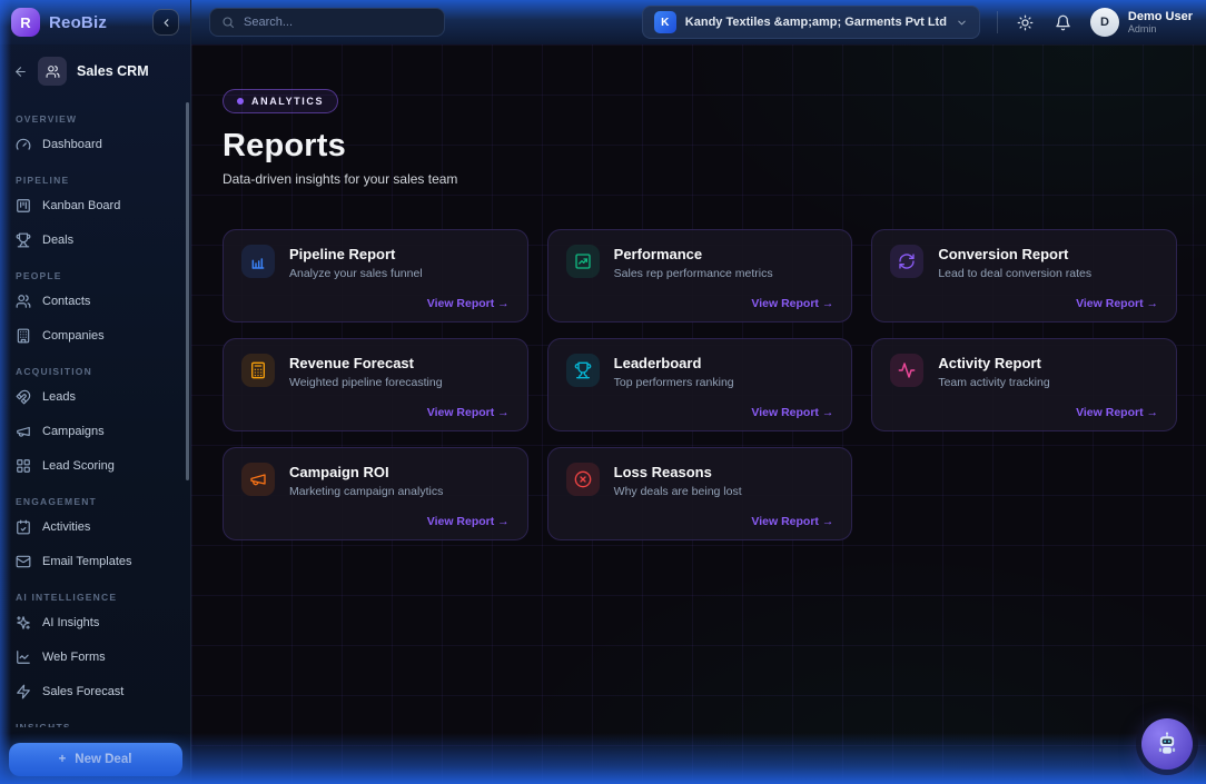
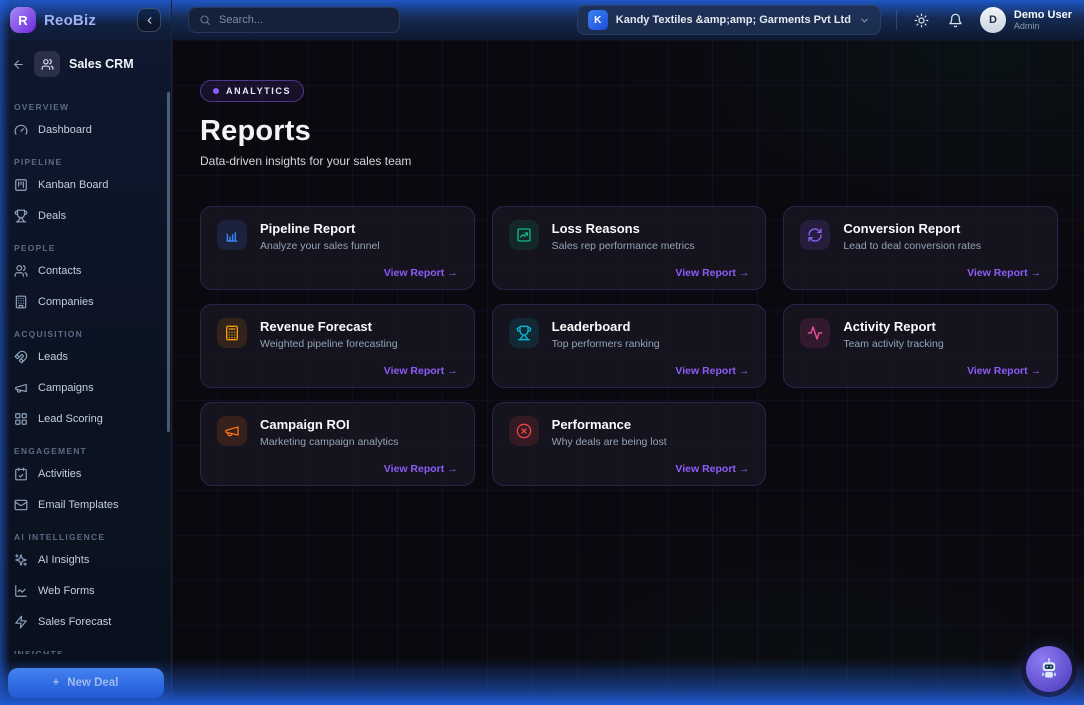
  R
  ReoBiz
  Sales CRM
  OVERVIEW
  Dashboard
  PIPELINE
  Kanban Board
  Deals
  PEOPLE
  Contacts
  Companies
  ACQUISITION
  Leads
  Campaigns
  Lead Scoring
  ENGAGEMENT
  Activities
  Email Templates
  AI INTELLIGENCE
  AI Insights
  Web Forms
  Sales Forecast
  Search...
  K
  Kandy Textiles &amp;amp; Garments Pvt Ltd
  D
  Demo User
  Admin
  ANALYTICS
  Reports
  Data-driven insights for your sales team
  Pipeline Report
  Analyze your sales funnel
  View Report →
- Performance
+ Loss Reasons
  Sales rep performance metrics
  View Report →
  Conversion Report
  Lead to deal conversion rates
  View Report →
  Revenue Forecast
  Weighted pipeline forecasting
  View Report →
  Leaderboard
  Top performers ranking
  View Report →
  Activity Report
  Team activity tracking
  View Report →
  Campaign ROI
  Marketing campaign analytics
  View Report →
- Loss Reasons
+ Performance
  Why deals are being lost
  View Report →
